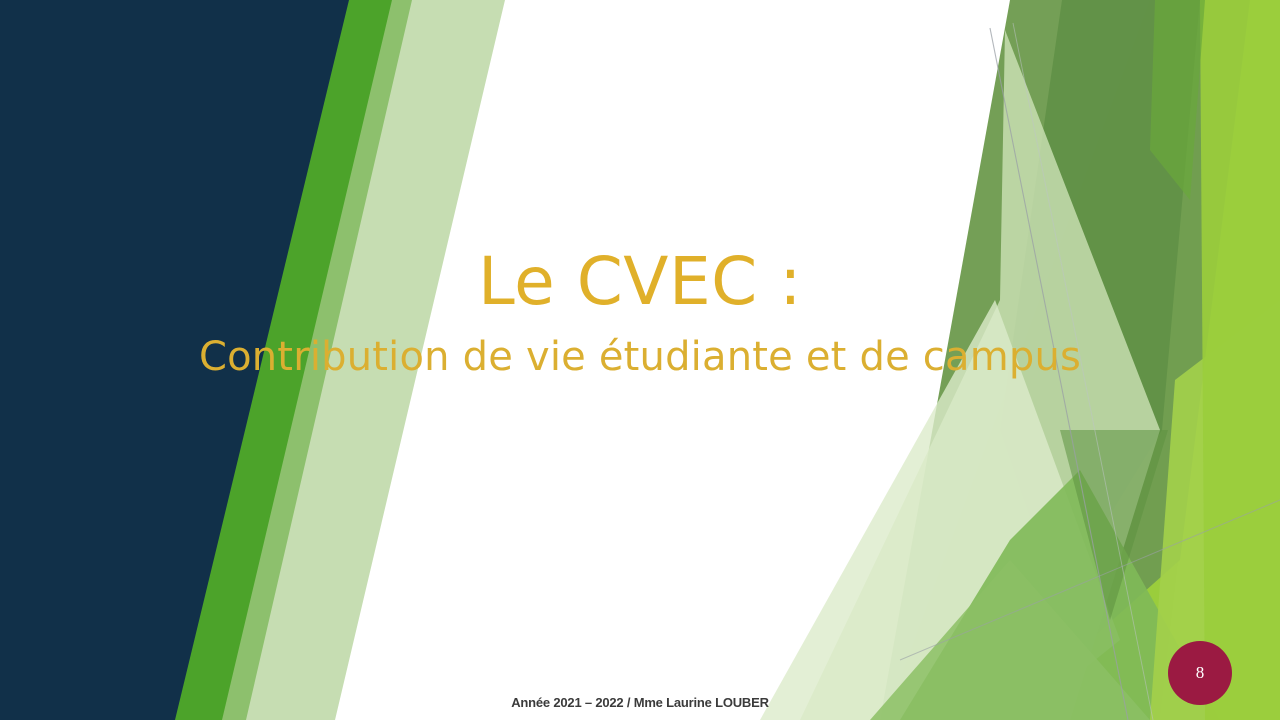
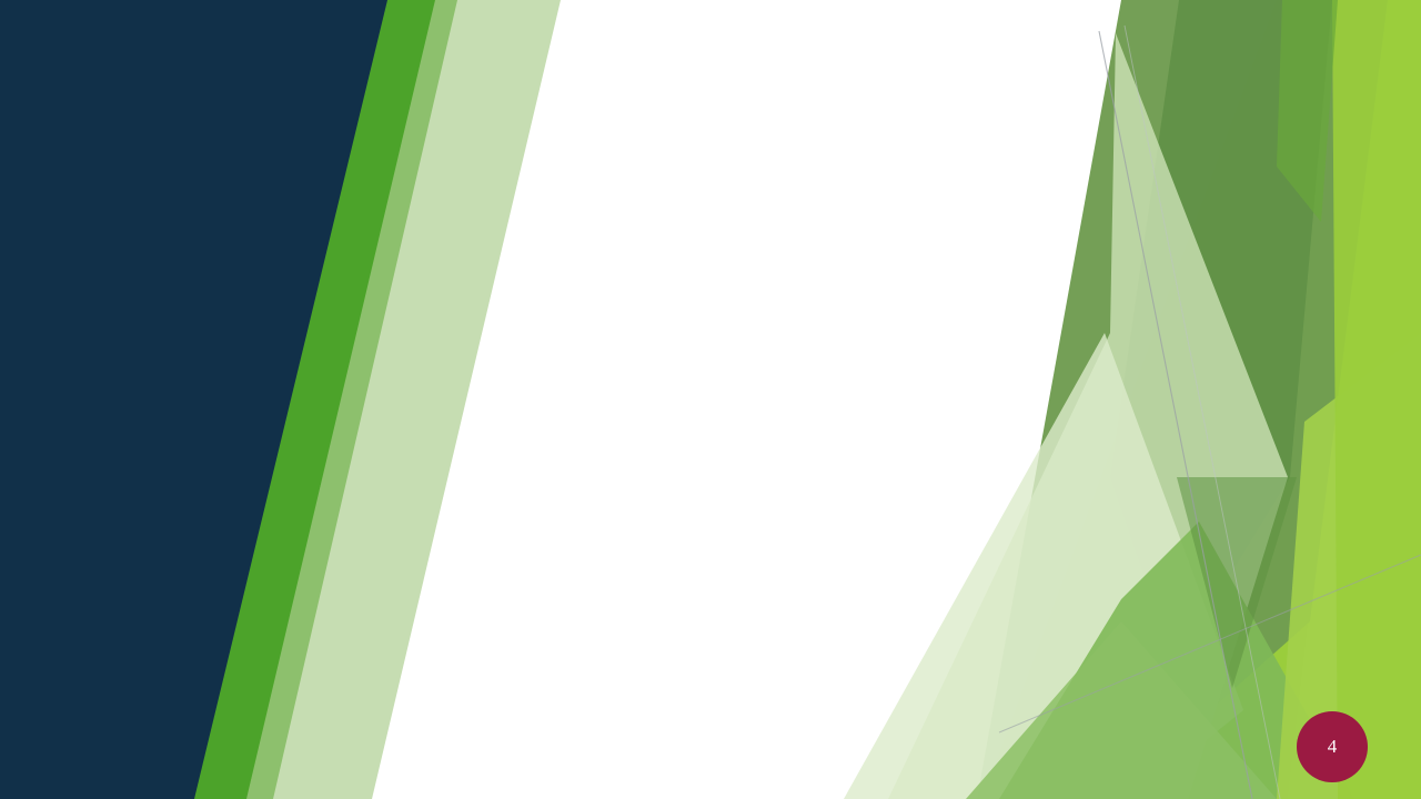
- Le CVEC :
- Contribution de vie étudiante et de campus
- Année 2021 – 2022 / Mme Laurine LOUBER
- 8
+ 4
